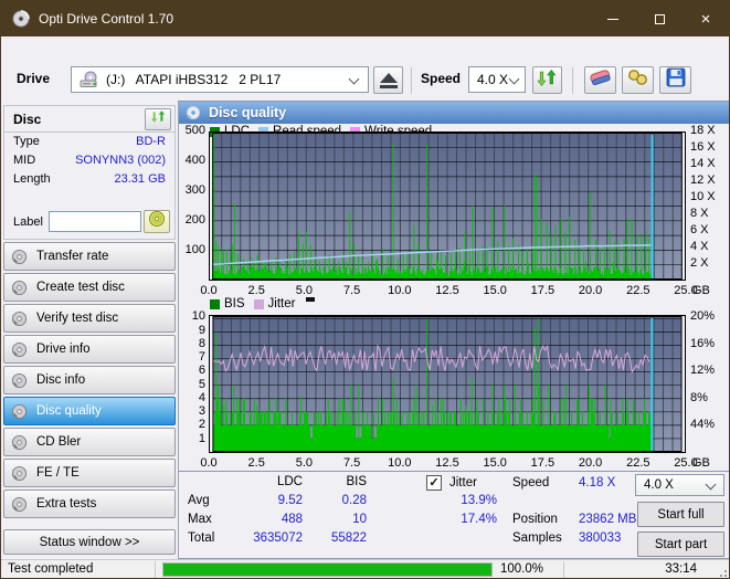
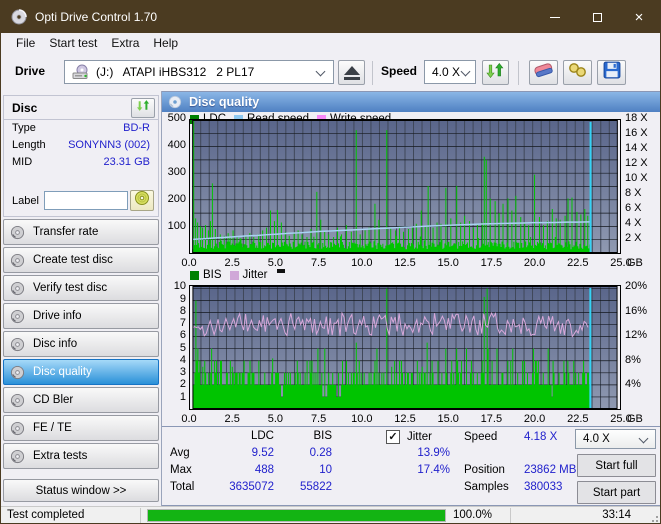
  Opti Drive Control 1.70
  ×
+ File
+ Start test
+ Extra
+ Help
  Drive
  (J:) ATAPI iHBS312 2 PL17
  Speed
  4.0 X
  Disc
  Type
  BD-R
- MID
+ Length
  SONYNN3 (002)
- Length
+ MID
  23.31 GB
  Label
  Transfer rate
  Create test disc
  Verify test disc
  Drive info
  Disc info
  Disc quality
  CD Bler
  FE / TE
  Extra tests
  Status window >>
  Disc quality
  LDC
  Read speed
  Write speed
  BIS
  Jitter
  LDC
  BIS
  ✓
  Jitter
  Avg
  9.52
  0.28
  13.9%
  Max
  488
  10
  17.4%
  Total
  3635072
  55822
  Speed
  4.18 X
  Position
  23862 MB
  Samples
  380033
  4.0 X
  Start full
  Start part
  100
  200
  300
  400
  500
  2 X
  4 X
  6 X
  8 X
  10 X
  12 X
  14 X
  16 X
  18 X
  0.0
  2.5
  5.0
  7.5
  10.0
  12.5
  15.0
  17.5
  20.0
  22.5
  25.0
  GB
  1
  2
  3
  4
  5
  6
  7
  8
  9
  10
- 44%
+ 4%
  8%
  12%
  16%
  20%
  0.0
  2.5
  5.0
  7.5
  10.0
  12.5
  15.0
  17.5
  20.0
  22.5
  25.0
  GB
  Test completed
  100.0%
  33:14
